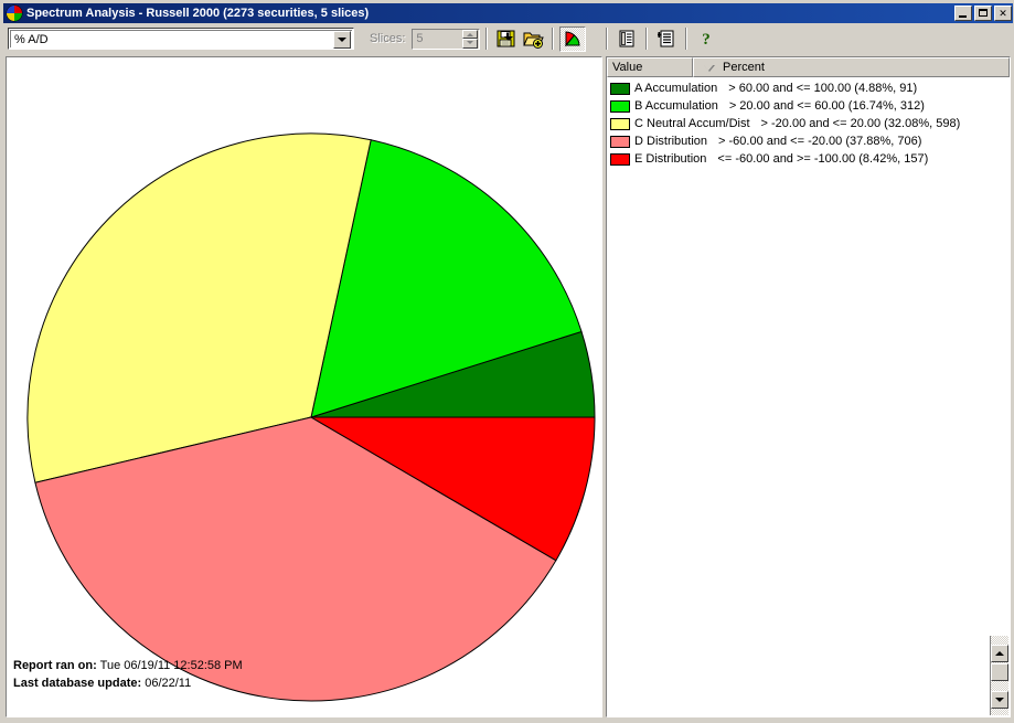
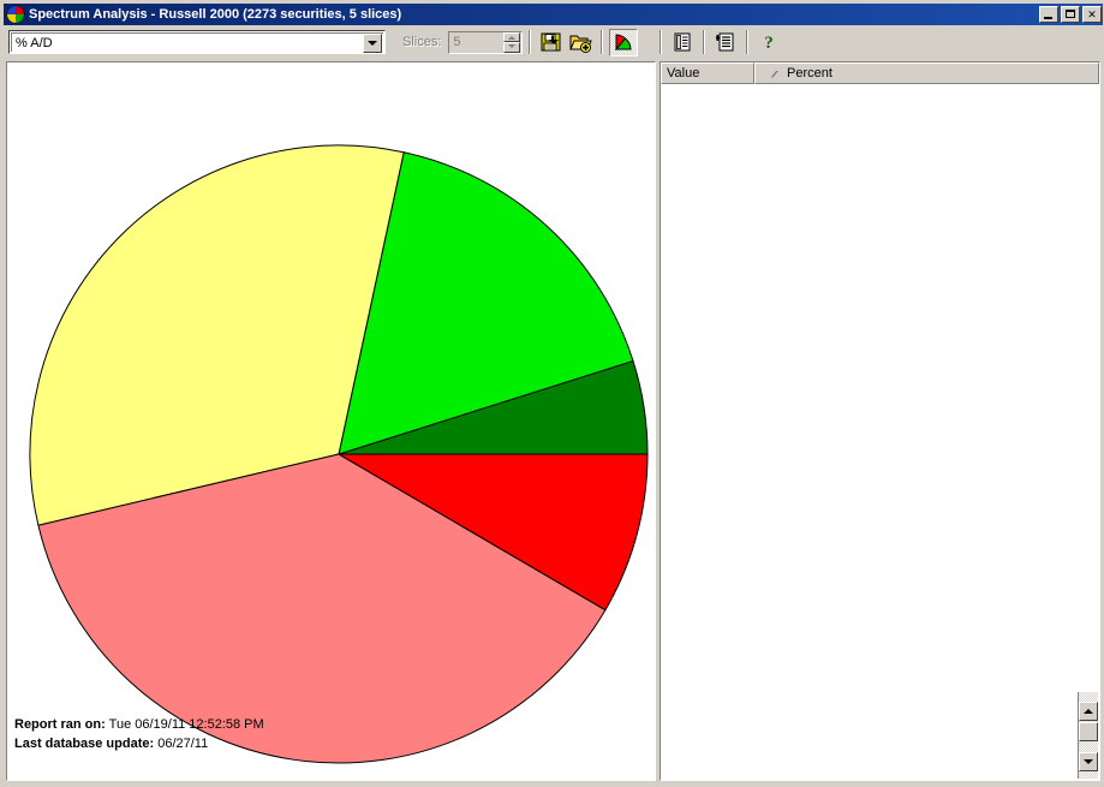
  Spectrum Analysis - Russell 2000 (2273 securities, 5 slices)
  ✕
  % A/D
  Slices:
  5
  ?
  Report ran on: Tue 06/19/11 12:52:58 PM
- Last database update: 06/22/11
+ Last database update: 06/27/11
  Value
  Percent
- A Accumulation
- > 60.00 and <= 100.00 (4.88%, 91)
- B Accumulation
- > 20.00 and <= 60.00 (16.74%, 312)
- C Neutral Accum/Dist
- > -20.00 and <= 20.00 (32.08%, 598)
- D Distribution
- > -60.00 and <= -20.00 (37.88%, 706)
- E Distribution
- <= -60.00 and >= -100.00 (8.42%, 157)
